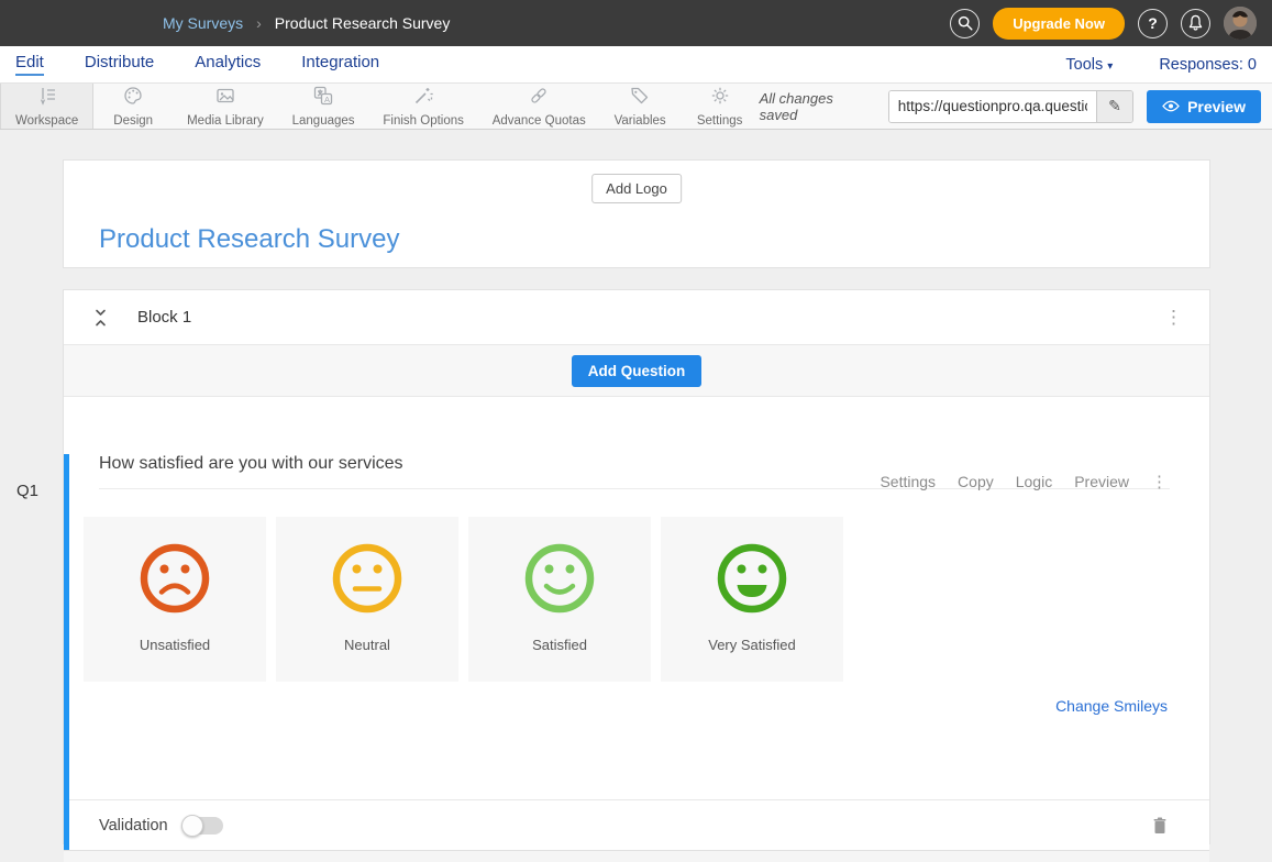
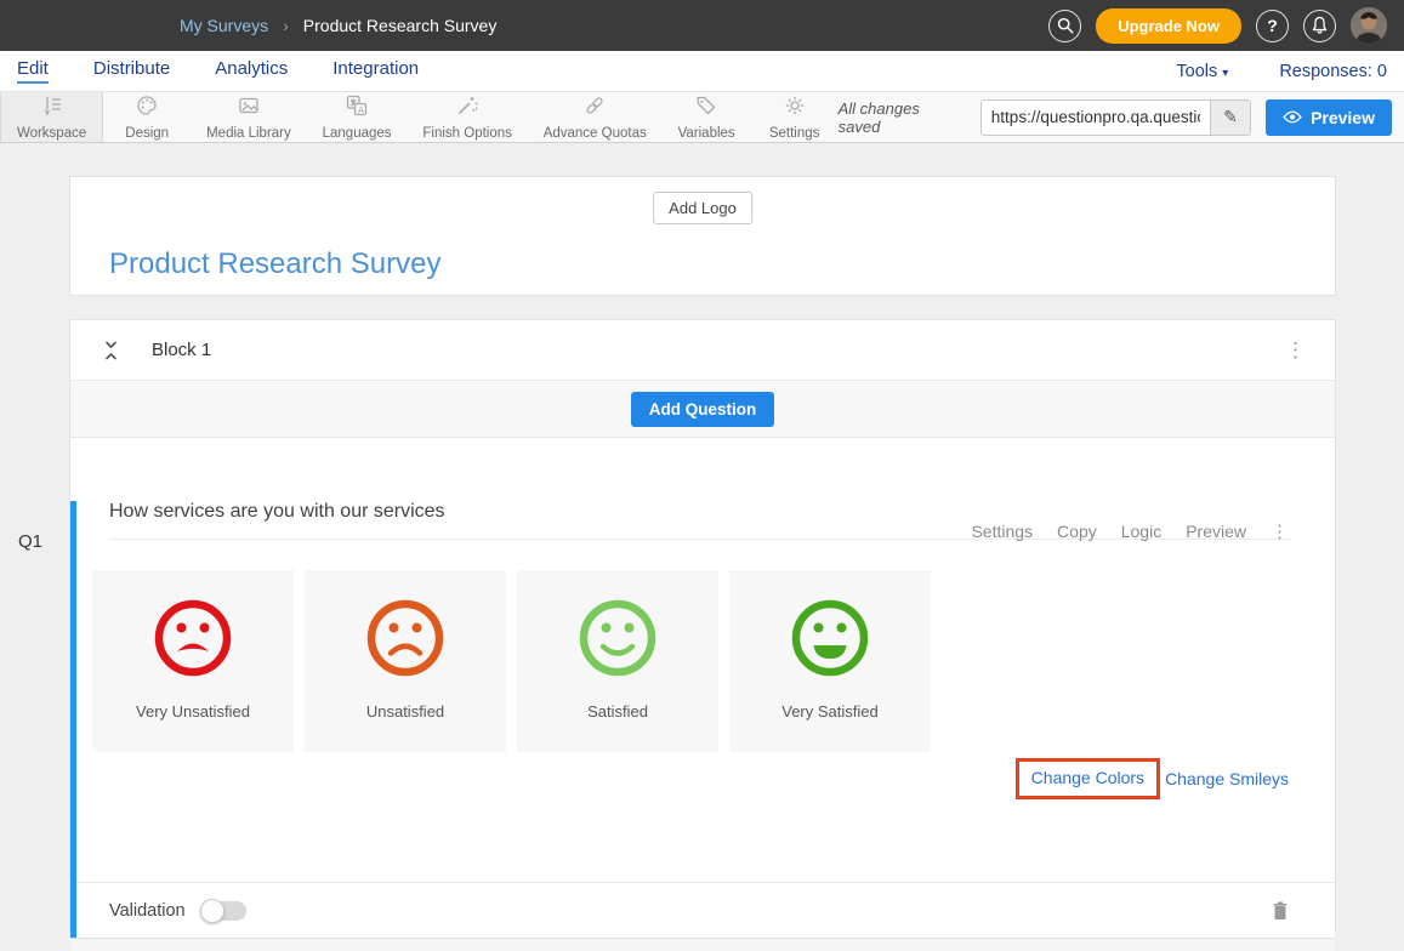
  My Surveys
  ›
  Product Research Survey
  Upgrade Now
  ?
  Edit
  Distribute
  Analytics
  Integration
  Tools ▾
  Responses: 0
  Workspace
  Design
  Media Library
  A
  Languages
  Finish Options
  Advance Quotas
  Variables
  Settings
  All changes saved
  https://questionpro.qa.questi
  ✎
  Preview
  Q1
  Add Logo
  Product Research Survey
  Block 1
  ⋮
  Add Question
  Settings
  Copy
  Logic
  Preview
  ⋮
- How satisfied are you with our services
+ How services are you with our services
+ Very Unsatisfied
  Unsatisfied
- Neutral
  Satisfied
  Very Satisfied
+ Change Colors
  Change Smileys
  Validation
